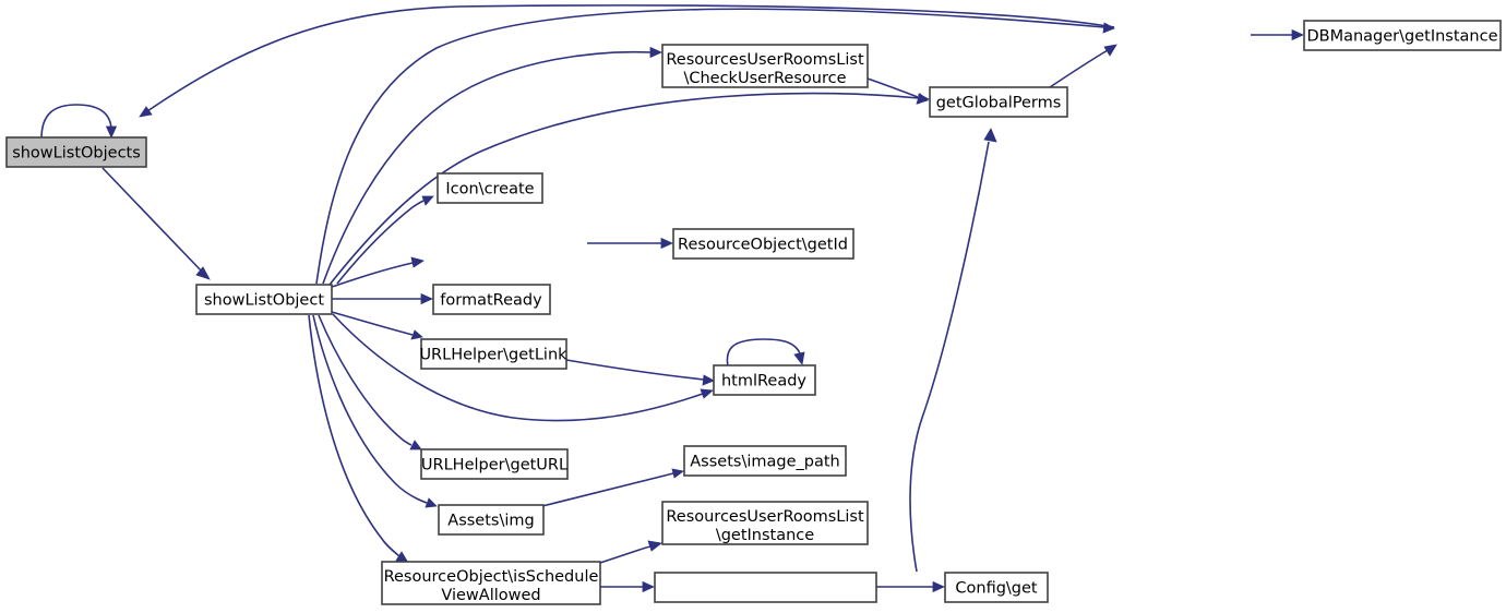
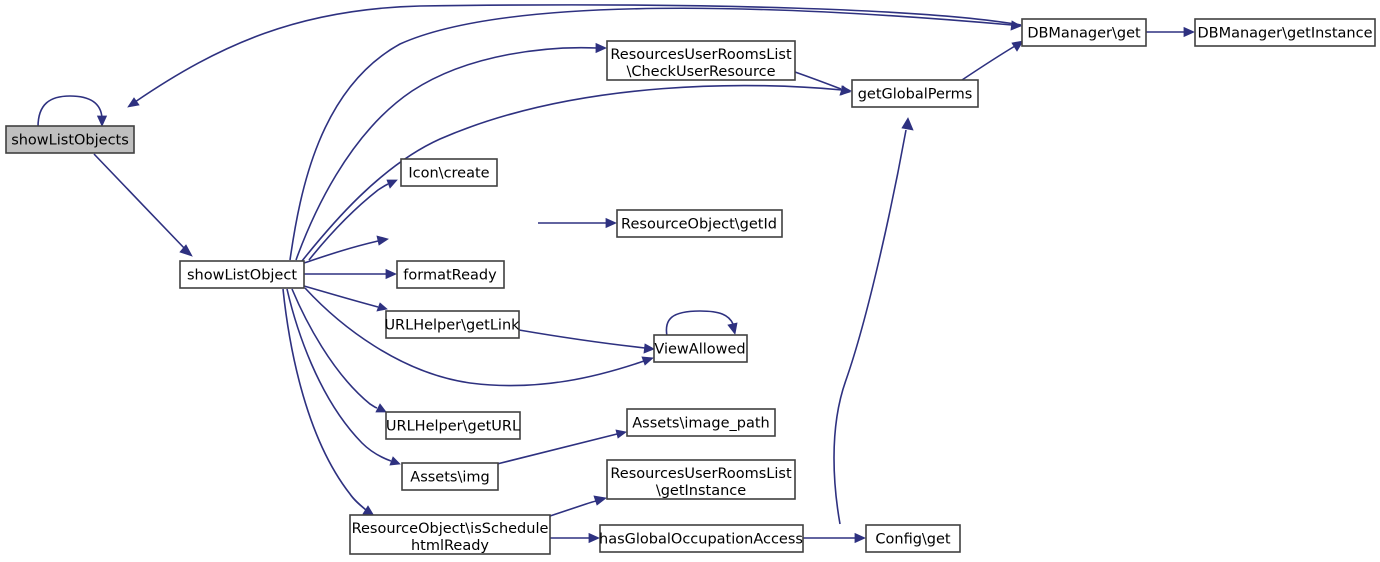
  showListObjects
  showListObject
  ResourcesUserRoomsList
  \CheckUserResource
  getGlobalPerms
+ DBManager\get
  DBManager\getInstance
  Icon\create
  ResourceObject\getId
  formatReady
  URLHelper\getLink
- htmlReady
+ ViewAllowed
  URLHelper\getURL
  Assets\image_path
  Assets\img
  ResourcesUserRoomsList
  \getInstance
  ResourceObject\isSchedule
- ViewAllowed
+ htmlReady
+ hasGlobalOccupationAccess
  Config\get
